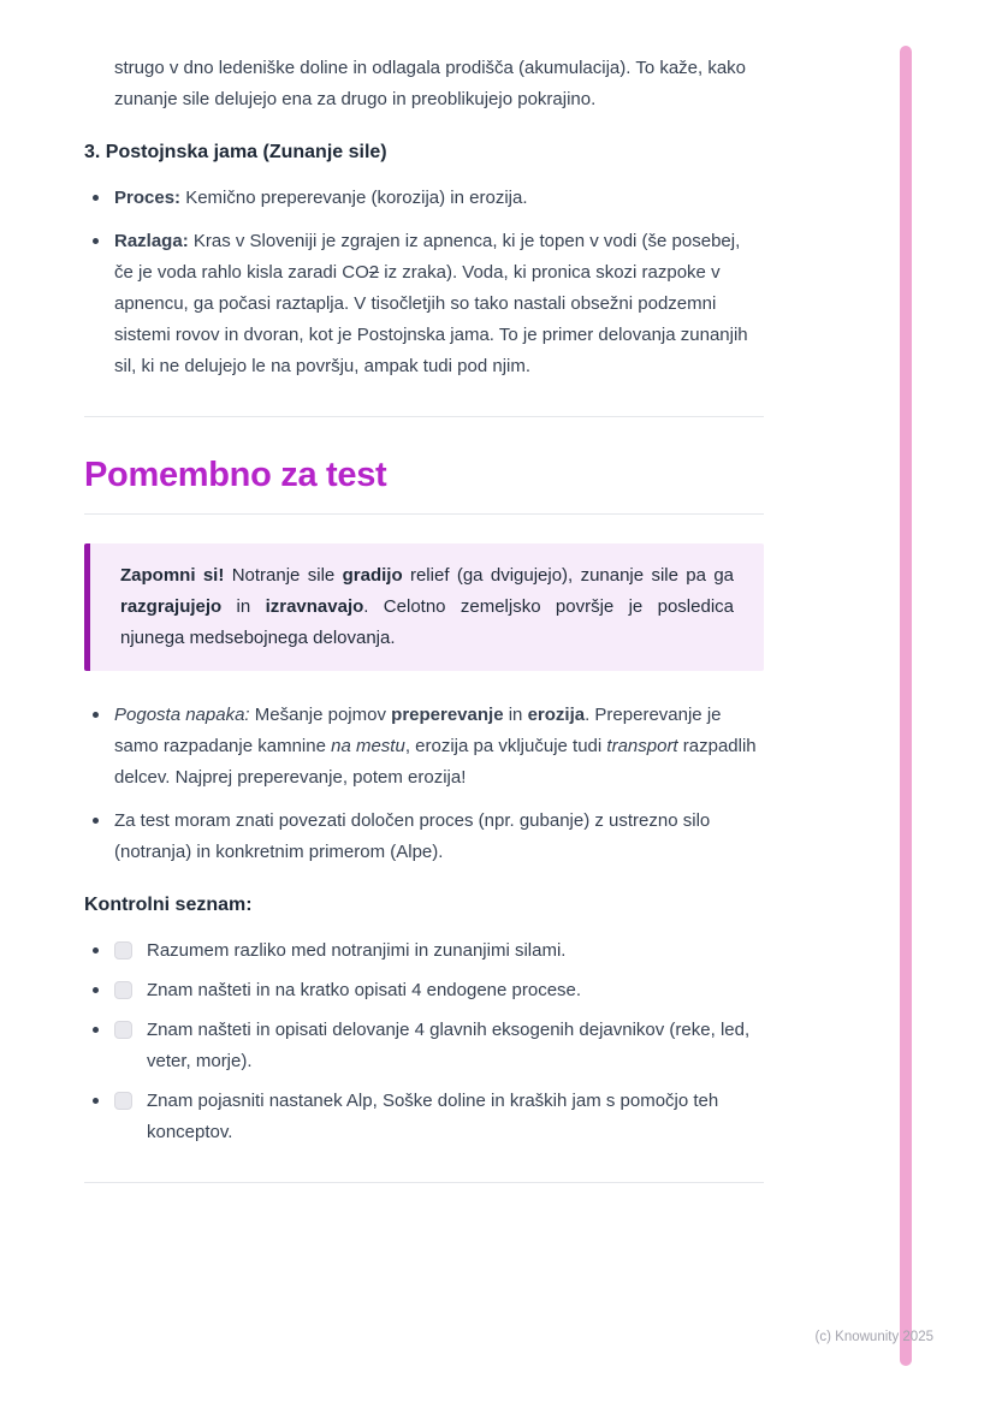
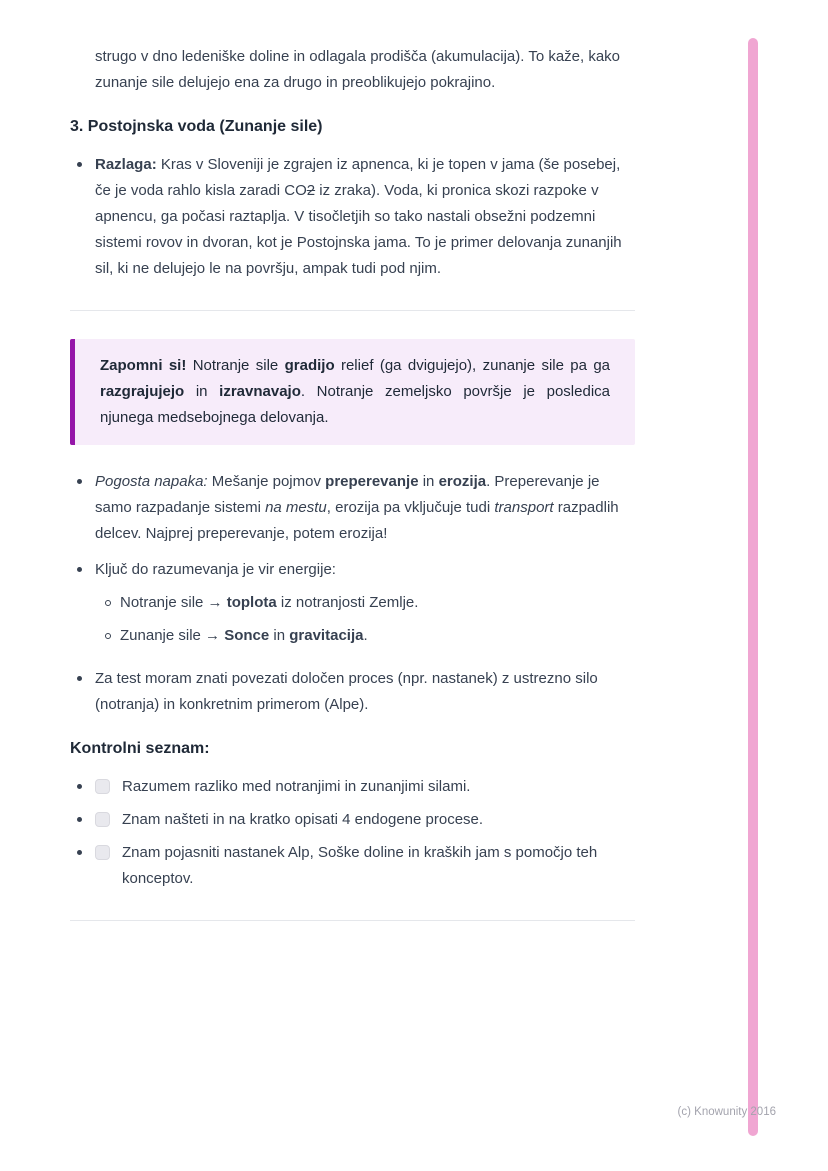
  strugo v dno ledeniške doline in odlagala prodišča (akumulacija). To kaže, kako zunanje sile delujejo ena za drugo in preoblikujejo pokrajino.
- 3. Postojnska jama (Zunanje sile)
+ 3. Postojnska voda (Zunanje sile)
- Proces: Kemično preperevanje (korozija) in erozija.
- Razlaga: Kras v Sloveniji je zgrajen iz apnenca, ki je topen v vodi (še posebej, če je voda rahlo kisla zaradi CO2 iz zraka). Voda, ki pronica skozi razpoke v apnencu, ga počasi raztaplja. V tisočletjih so tako nastali obsežni podzemni sistemi rovov in dvoran, kot je Postojnska jama. To je primer delovanja zunanjih sil, ki ne delujejo le na površju, ampak tudi pod njim.
+ Razlaga: Kras v Sloveniji je zgrajen iz apnenca, ki je topen v jama (še posebej, če je voda rahlo kisla zaradi CO2 iz zraka). Voda, ki pronica skozi razpoke v apnencu, ga počasi raztaplja. V tisočletjih so tako nastali obsežni podzemni sistemi rovov in dvoran, kot je Postojnska jama. To je primer delovanja zunanjih sil, ki ne delujejo le na površju, ampak tudi pod njim.
- Pomembno za test
- Zapomni si! Notranje sile gradijo relief (ga dvigujejo), zunanje sile pa ga razgrajujejo in izravnavajo. Celotno zemeljsko površje je posledica njunega medsebojnega delovanja.
+ Zapomni si! Notranje sile gradijo relief (ga dvigujejo), zunanje sile pa ga razgrajujejo in izravnavajo. Notranje zemeljsko površje je posledica njunega medsebojnega delovanja.
- Pogosta napaka: Mešanje pojmov preperevanje in erozija. Preperevanje je samo razpadanje kamnine na mestu, erozija pa vključuje tudi transport razpadlih delcev. Najprej preperevanje, potem erozija!
+ Pogosta napaka: Mešanje pojmov preperevanje in erozija. Preperevanje je samo razpadanje sistemi na mestu, erozija pa vključuje tudi transport razpadlih delcev. Najprej preperevanje, potem erozija!
+ Ključ do razumevanja je vir energije:
+ Notranje sile → toplota iz notranjosti Zemlje.
+ Zunanje sile → Sonce in gravitacija.
- Za test moram znati povezati določen proces (npr. gubanje) z ustrezno silo (notranja) in konkretnim primerom (Alpe).
+ Za test moram znati povezati določen proces (npr. nastanek) z ustrezno silo (notranja) in konkretnim primerom (Alpe).
  Kontrolni seznam:
  Razumem razliko med notranjimi in zunanjimi silami.
  Znam našteti in na kratko opisati 4 endogene procese.
- Znam našteti in opisati delovanje 4 glavnih eksogenih dejavnikov (reke, led, veter, morje).
  Znam pojasniti nastanek Alp, Soške doline in kraških jam s pomočjo teh konceptov.
- (c) Knowunity 2025
+ (c) Knowunity 2016
